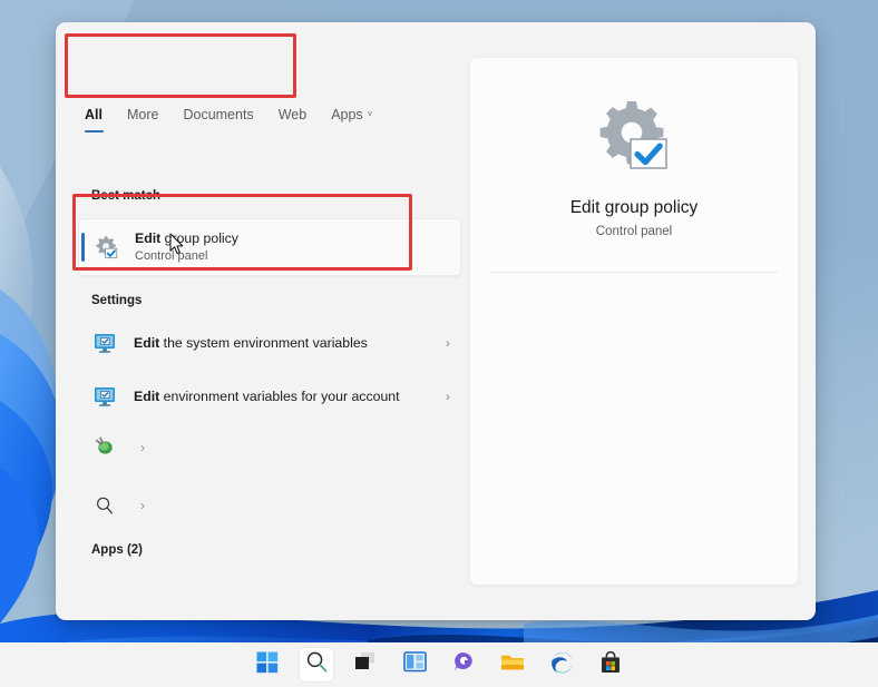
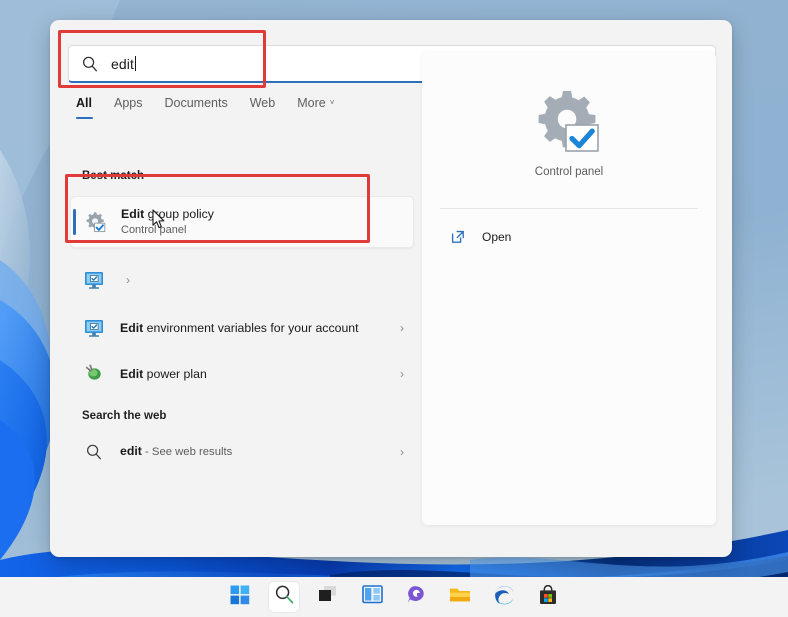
+ edit
  All
- More
+ Apps
  Documents
  Web
- Apps ˅
+ More ˅
  Best match
  Edit goup policy
  Control panel
- Settings
- Edit the system environment variables
  ›
  Edit environment variables for your account
  ›
+ Edit power plan
  ›
+ Search the web
+ edit - See web results
  ›
- Apps (2)
- Edit group policy
  Control panel
+ Open
